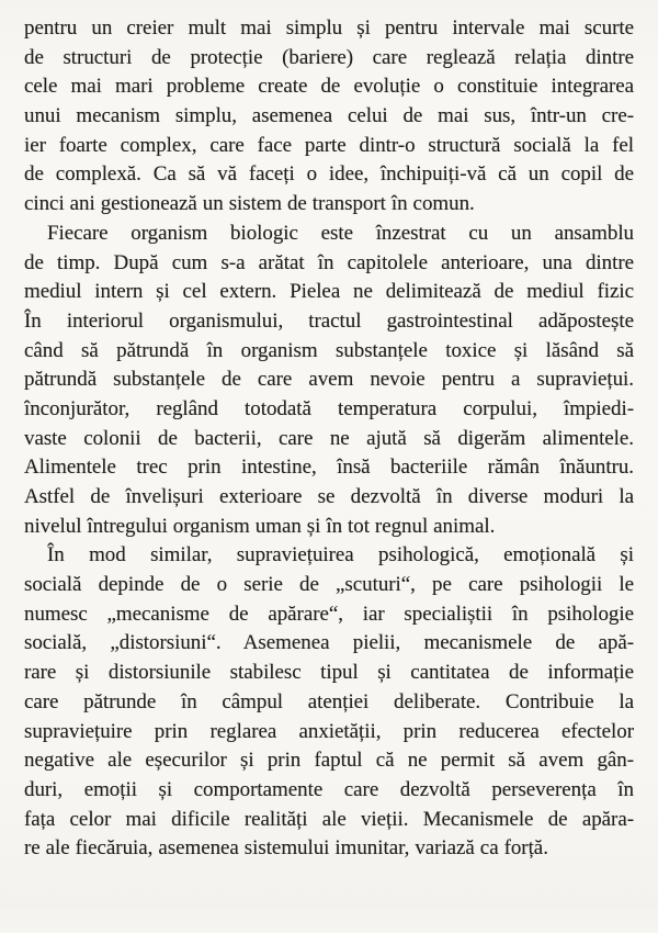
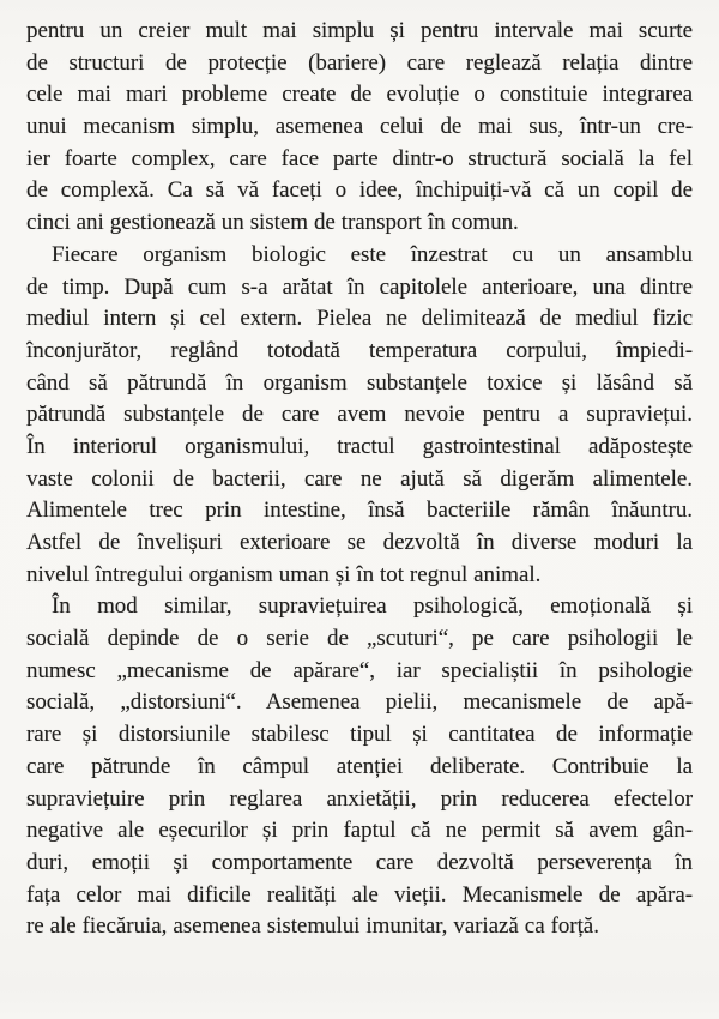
  pentru un creier mult mai simplu și pentru intervale mai scurte
  de structuri de protecție (bariere) care reglează relația dintre
  cele mai mari probleme create de evoluție o constituie integrarea
  unui mecanism simplu, asemenea celui de mai sus, într-un cre-
  ier foarte complex, care face parte dintr-o structură socială la fel
  de complexă. Ca să vă faceți o idee, închipuiți-vă că un copil de
  cinci ani gestionează un sistem de transport în comun.
  Fiecare organism biologic este înzestrat cu un ansamblu
  de timp. După cum s-a arătat în capitolele anterioare, una dintre
  mediul intern și cel extern. Pielea ne delimitează de mediul fizic
- În interiorul organismului, tractul gastrointestinal adăpostește
+ înconjurător, reglând totodată temperatura corpului, împiedi-
  când să pătrundă în organism substanțele toxice și lăsând să
  pătrundă substanțele de care avem nevoie pentru a supraviețui.
- înconjurător, reglând totodată temperatura corpului, împiedi-
+ În interiorul organismului, tractul gastrointestinal adăpostește
  vaste colonii de bacterii, care ne ajută să digerăm alimentele.
  Alimentele trec prin intestine, însă bacteriile rămân înăuntru.
  Astfel de învelișuri exterioare se dezvoltă în diverse moduri la
  nivelul întregului organism uman și în tot regnul animal.
  În mod similar, supraviețuirea psihologică, emoțională și
  socială depinde de o serie de „scuturi“, pe care psihologii le
  numesc „mecanisme de apărare“, iar specialiștii în psihologie
  socială, „distorsiuni“. Asemenea pielii, mecanismele de apă-
  rare și distorsiunile stabilesc tipul și cantitatea de informație
  care pătrunde în câmpul atenției deliberate. Contribuie la
  supraviețuire prin reglarea anxietății, prin reducerea efectelor
  negative ale eșecurilor și prin faptul că ne permit să avem gân-
  duri, emoții și comportamente care dezvoltă perseverența în
  fața celor mai dificile realități ale vieții. Mecanismele de apăra-
  re ale fiecăruia, asemenea sistemului imunitar, variază ca forță.
